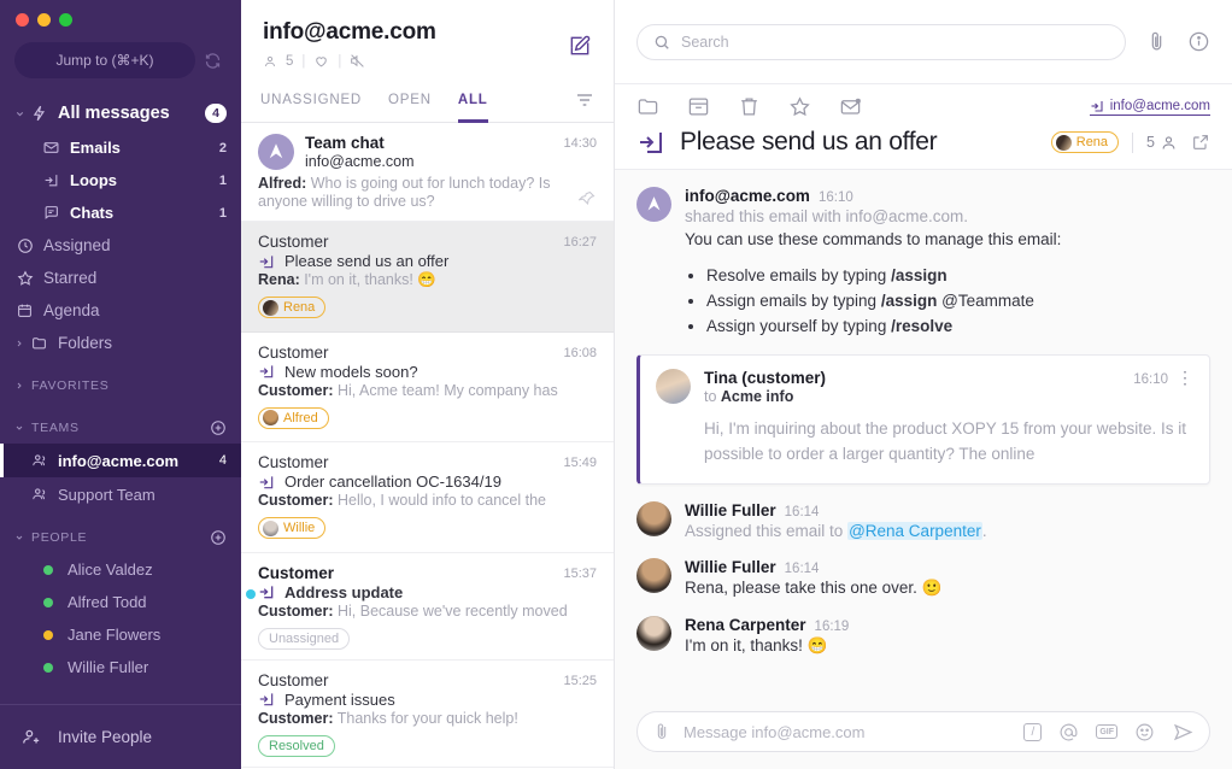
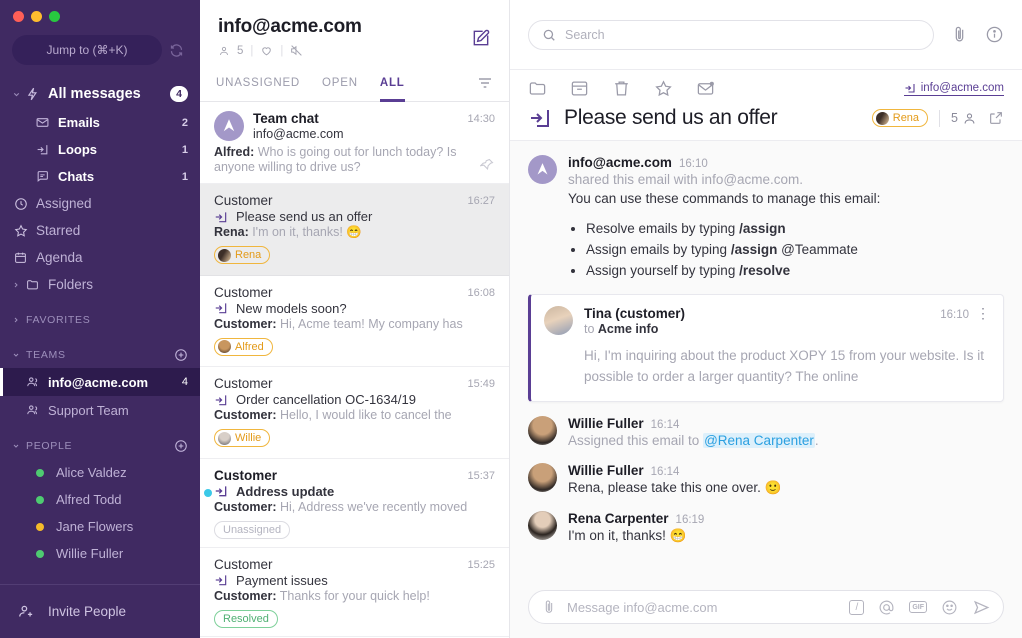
  Jump to (⌘+K)
  All messages
  4
  Emails
  2
  Loops
  1
  Chats
  1
  Assigned
  Starred
  Agenda
  Folders
  FAVORITES
  TEAMS
  info@acme.com
  4
  Support Team
  PEOPLE
  Alice Valdez
  Alfred Todd
  Jane Flowers
  Willie Fuller
  Invite People
  info@acme.com
  5
  UNASSIGNED
  OPEN
  ALL
  Team chat
  14:30
  info@acme.com
  Alfred: Who is going out for lunch today? Is anyone willing to drive us?
  Customer
  16:27
  Please send us an offer
  Rena: I'm on it, thanks! 😁
  Rena
  Customer
  16:08
  New models soon?
  Customer: Hi, Acme team! My company has
  Alfred
  Customer
  15:49
  Order cancellation OC-1634/19
- Customer: Hello, I would info to cancel the
+ Customer: Hello, I would like to cancel the
  Willie
  Customer
  15:37
  Address update
- Customer: Hi, Because we've recently moved
+ Customer: Hi, Address we've recently moved
  Unassigned
  Customer
  15:25
  Payment issues
  Customer: Thanks for your quick help!
  Resolved
  Search
  info@acme.com
  Please send us an offer
  Rena
  5
  info@acme.com
  16:10
  shared this email with info@acme.com.
  You can use these commands to manage this email:
  Resolve emails by typing /assign
  Assign emails by typing /assign @Teammate
  Assign yourself by typing /resolve
  Tina (customer)
  16:10
  ⋮
  to Acme info
  Hi, I'm inquiring about the product XOPY 15 from your website. Is it possible to order a larger quantity? The online
  Willie Fuller
  16:14
  Assigned this email to @Rena Carpenter.
  Willie Fuller
  16:14
  Rena, please take this one over. 🙂
  Rena Carpenter
  16:19
  I'm on it, thanks! 😁
  Message info@acme.com
  /
